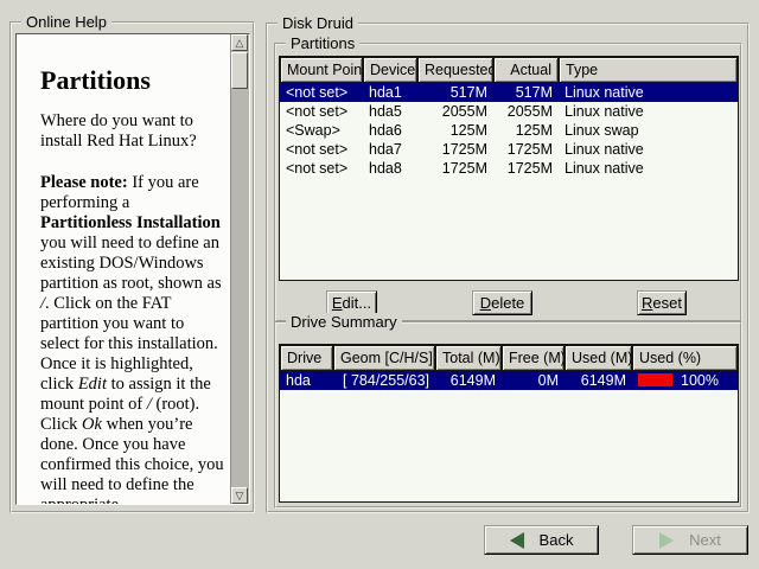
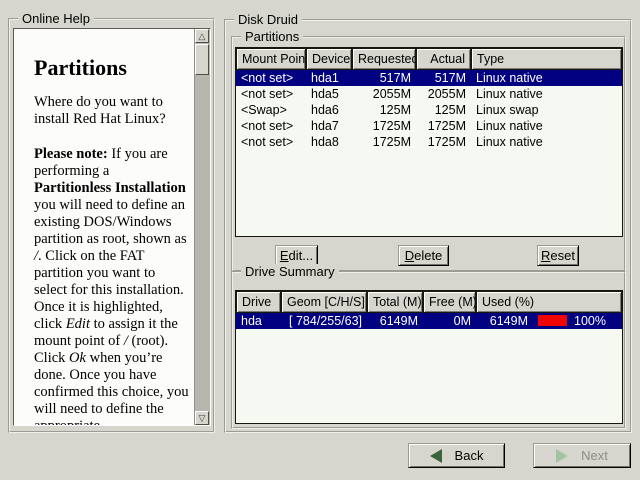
  Online Help
  Partitions
  Where do you want to install Red Hat Linux?
  Please note: If you are performing a Partitionless Installation you will need to define an existing DOS/Windows partition as root, shown as /. Click on the FAT partition you want to select for this installation. Once it is highlighted, click Edit to assign it the mount point of / (root). Click Ok when you’re done. Once you have confirmed this choice, you will need to define the
  △
  ▽
  Disk Druid
  Partitions
  Mount Poin
  Device
  Requested
  Actual
  Type
  <not set>
  hda1
  517M
  517M
  Linux native
  <not set>
  hda5
  2055M
  2055M
  Linux native
  <Swap>
  hda6
  125M
  125M
  Linux swap
  <not set>
  hda7
  1725M
  1725M
  Linux native
  <not set>
  hda8
  1725M
  1725M
  Linux native
  Edit...
  Delete
  Reset
  Drive Summary
  Drive
  Geom [C/H/S]
  Total (M)
  Free (M)
- Used (M)
  Used (%)
  hda
  [ 784/255/63]
  6149M
  0M
  6149M
  100%
  Back
  Next
